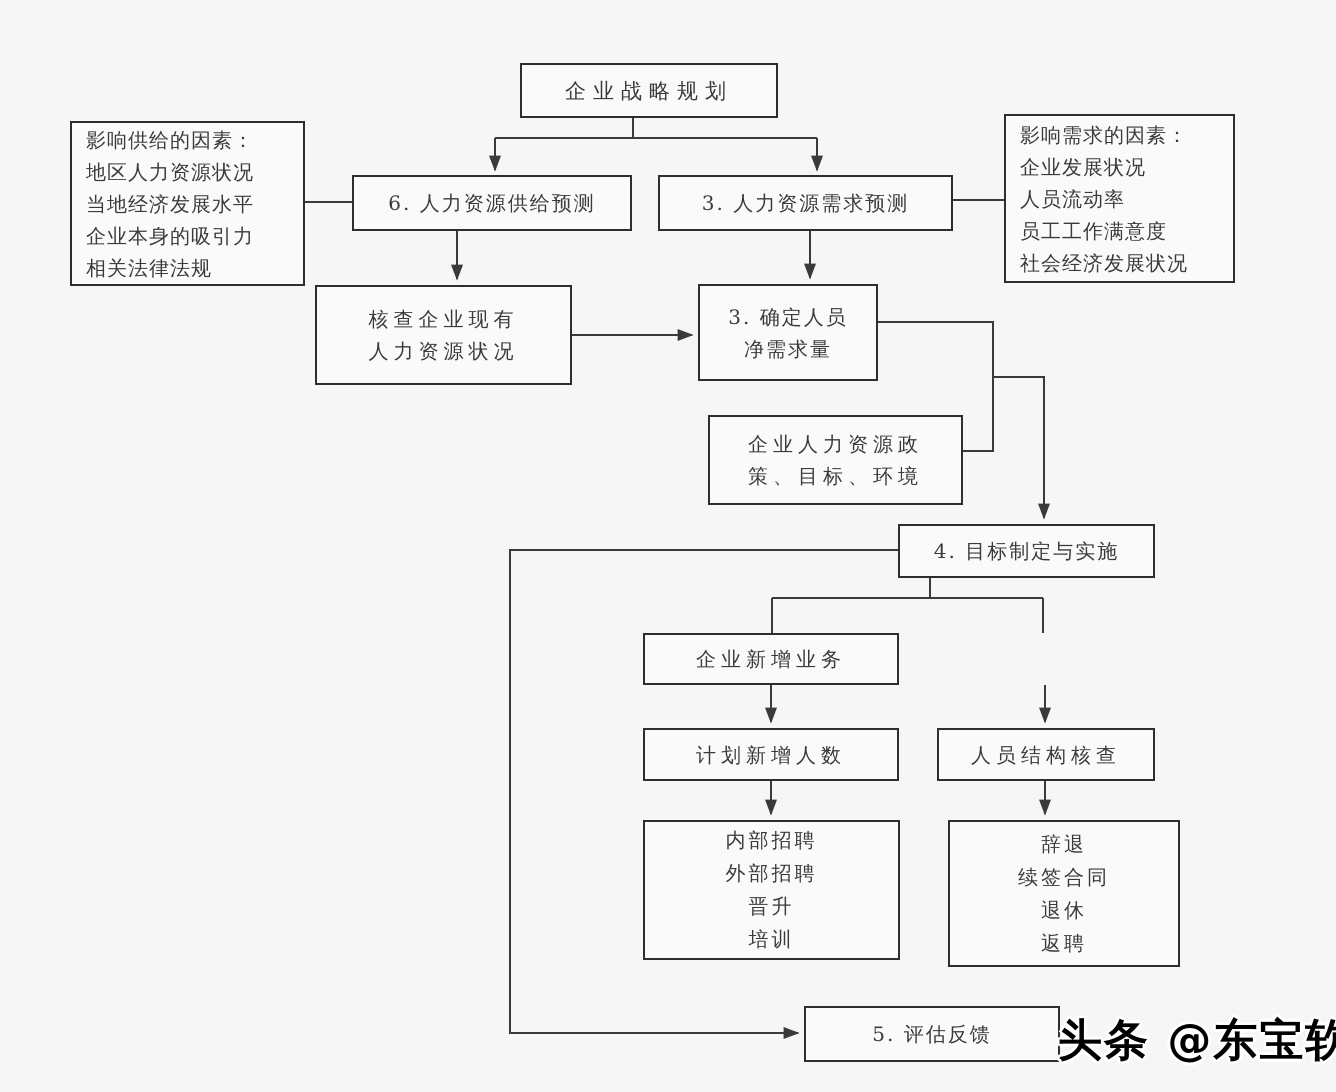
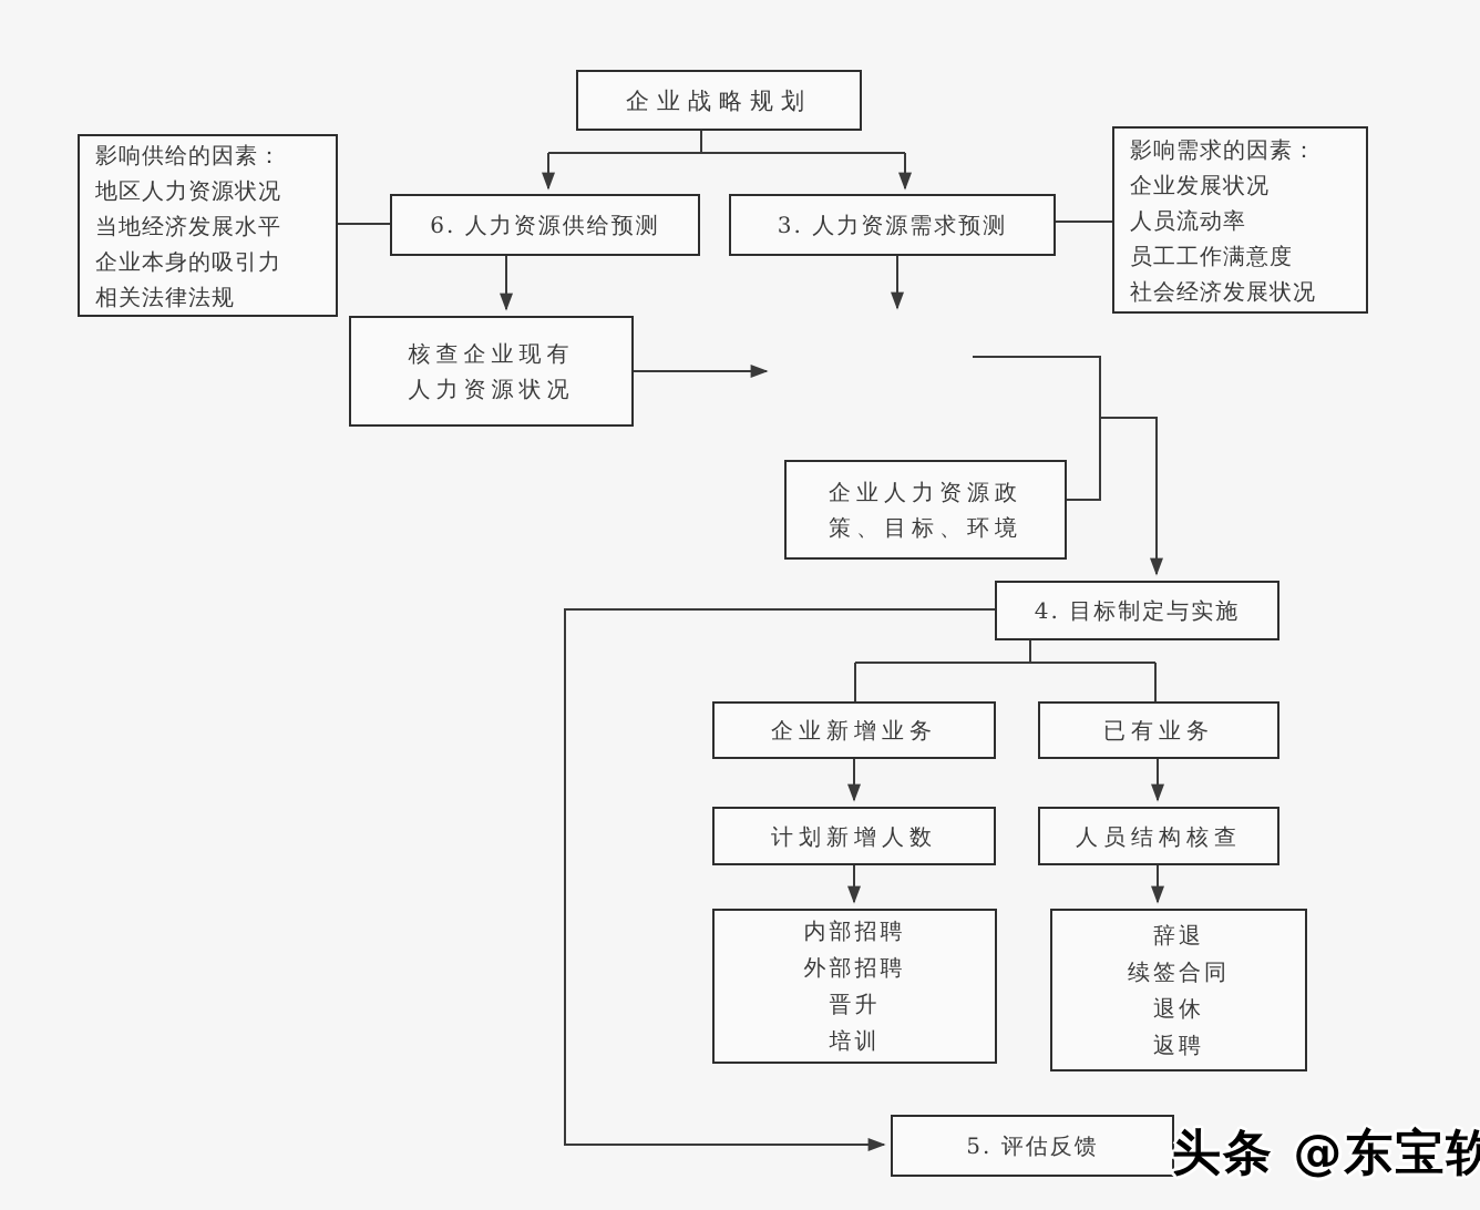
  企业战略规划
  影响供给的因素：
  地区人力资源状况
  当地经济发展水平
  企业本身的吸引力
  相关法律法规
  影响需求的因素：
  企业发展状况
  人员流动率
  员工工作满意度
  社会经济发展状况
  6. 人力资源供给预测
  3. 人力资源需求预测
  核查企业现有
  人力资源状况
- 3. 确定人员
- 净需求量
  企业人力资源政
  策、目标、环境
  4. 目标制定与实施
  企业新增业务
+ 已有业务
  计划新增人数
  人员结构核查
  内部招聘
  外部招聘
  晋升
  培训
  辞退
  续签合同
  退休
  返聘
  5. 评估反馈
  头条 @东宝软
